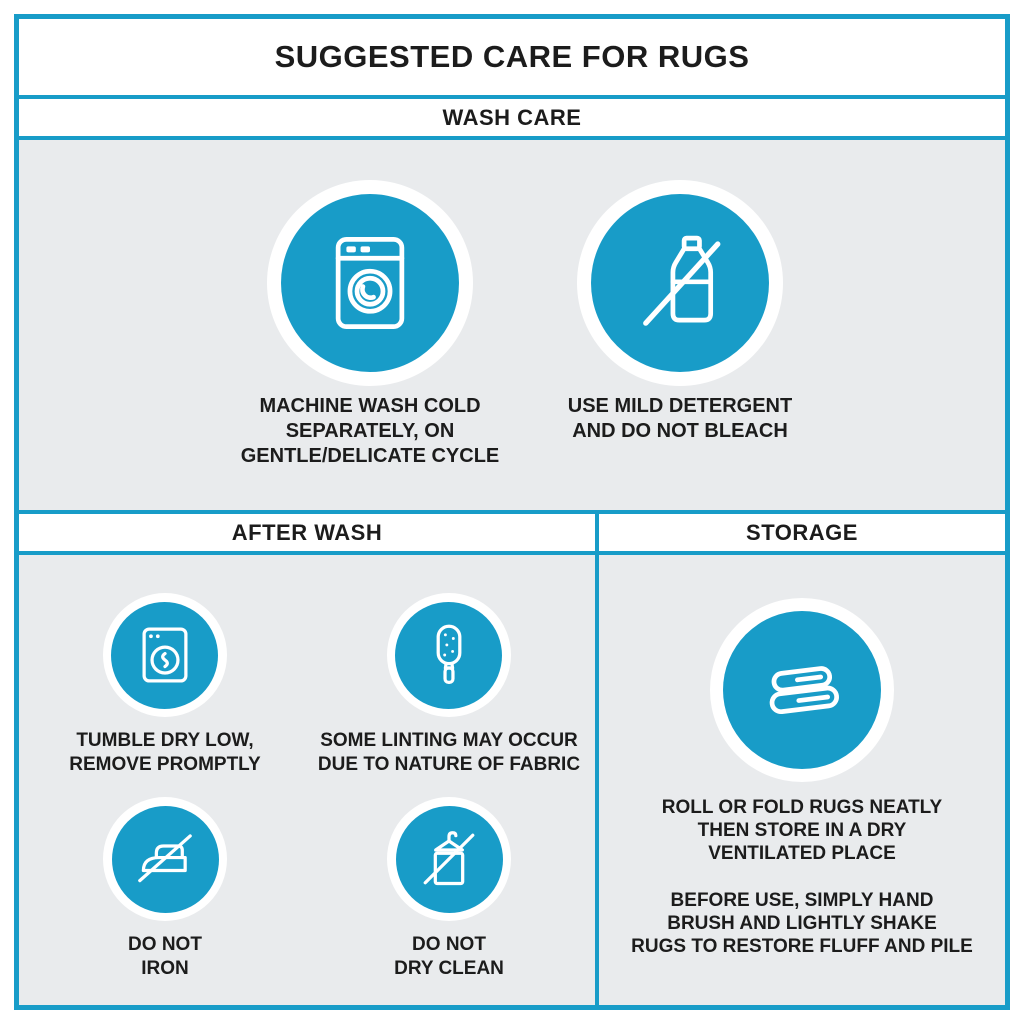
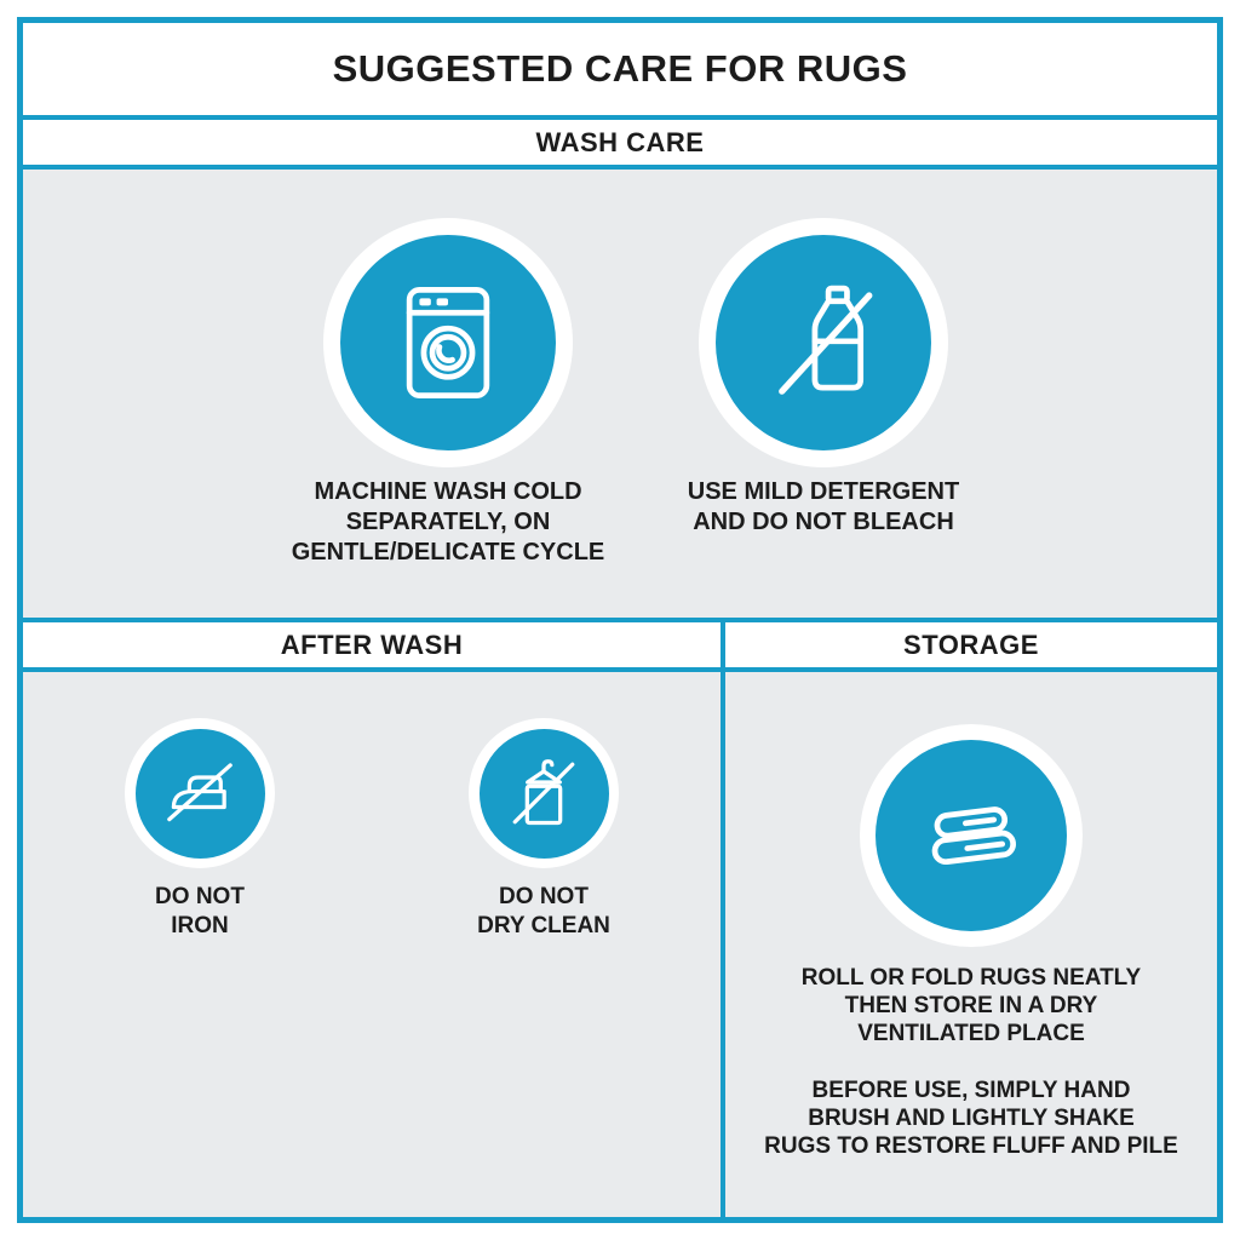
  SUGGESTED CARE FOR RUGS
  WASH CARE
  MACHINE WASH COLD
  SEPARATELY, ON
  GENTLE/DELICATE CYCLE
  USE MILD DETERGENT
  AND DO NOT BLEACH
  AFTER WASH
- TUMBLE DRY LOW,
- REMOVE PROMPTLY
- SOME LINTING MAY OCCUR
- DUE TO NATURE OF FABRIC
  DO NOT
  IRON
  DO NOT
  DRY CLEAN
  STORAGE
  ROLL OR FOLD RUGS NEATLY
  THEN STORE IN A DRY
  VENTILATED PLACE
  BEFORE USE, SIMPLY HAND
  BRUSH AND LIGHTLY SHAKE
  RUGS TO RESTORE FLUFF AND PILE
